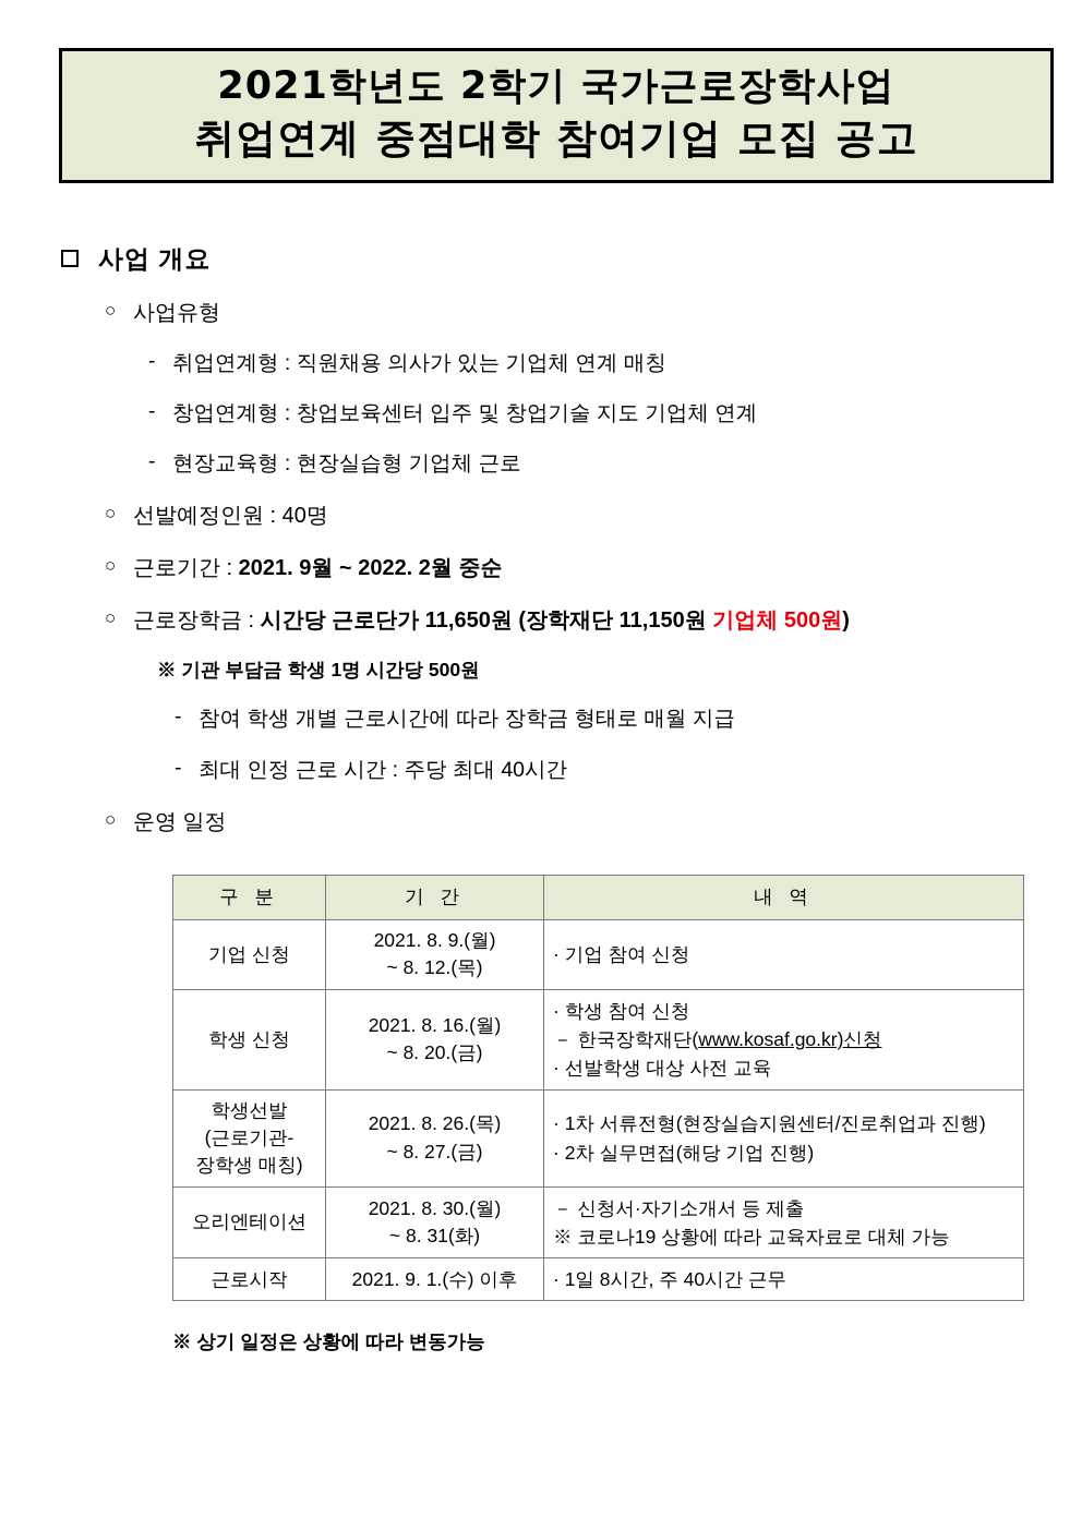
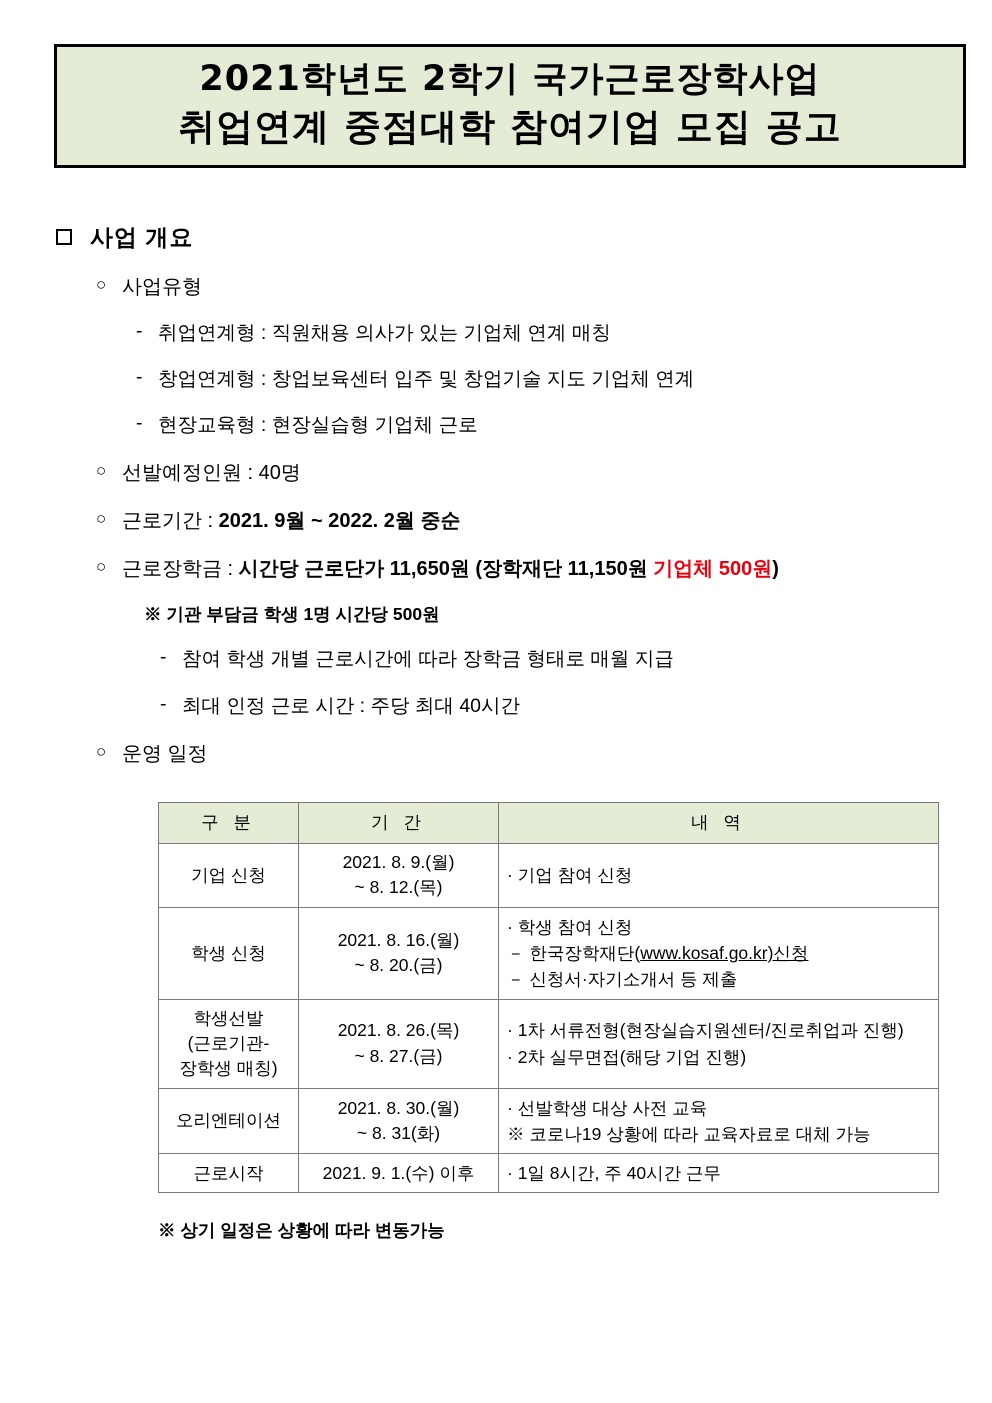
  2021학년도 2학기 국가근로장학사업
  취업연계 중점대학 참여기업 모집 공고
  사업 개요
  ○
  사업유형
  -
  취업연계형 : 직원채용 의사가 있는 기업체 연계 매칭
  -
  창업연계형 : 창업보육센터 입주 및 창업기술 지도 기업체 연계
  -
  현장교육형 : 현장실습형 기업체 근로
  ○
  선발예정인원 : 40명
  ○
  근로기간 : 2021. 9월 ~ 2022. 2월 중순
  ○
  근로장학금 : 시간당 근로단가 11,650원 (장학재단 11,150원 기업체 500원)
  ※ 기관 부담금 학생 1명 시간당 500원
  -
  참여 학생 개별 근로시간에 따라 장학금 형태로 매월 지급
  -
  최대 인정 근로 시간 : 주당 최대 40시간
  ○
  운영 일정
  구 분	기 간	내 역
  기업 신청	2021. 8. 9.(월) ~ 8. 12.(목)	· 기업 참여 신청
- 학생 신청	2021. 8. 16.(월) ~ 8. 20.(금)	· 학생 참여 신청 － 한국장학재단(www.kosaf.go.kr)신청 · 선발학생 대상 사전 교육
+ 학생 신청	2021. 8. 16.(월) ~ 8. 20.(금)	· 학생 참여 신청 － 한국장학재단(www.kosaf.go.kr)신청 － 신청서·자기소개서 등 제출
  학생선발 (근로기관- 장학생 매칭)	2021. 8. 26.(목) ~ 8. 27.(금)	· 1차 서류전형(현장실습지원센터/진로취업과 진행) · 2차 실무면접(해당 기업 진행)
- 오리엔테이션	2021. 8. 30.(월) ~ 8. 31(화)	－ 신청서·자기소개서 등 제출 ※ 코로나19 상황에 따라 교육자료로 대체 가능
+ 오리엔테이션	2021. 8. 30.(월) ~ 8. 31(화)	· 선발학생 대상 사전 교육 ※ 코로나19 상황에 따라 교육자료로 대체 가능
  근로시작	2021. 9. 1.(수) 이후	· 1일 8시간, 주 40시간 근무
  ※ 상기 일정은 상황에 따라 변동가능
